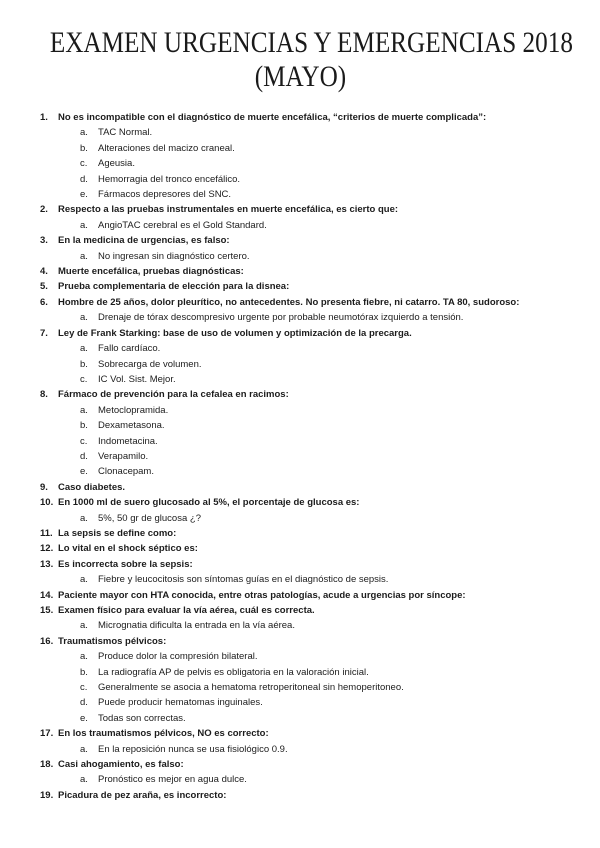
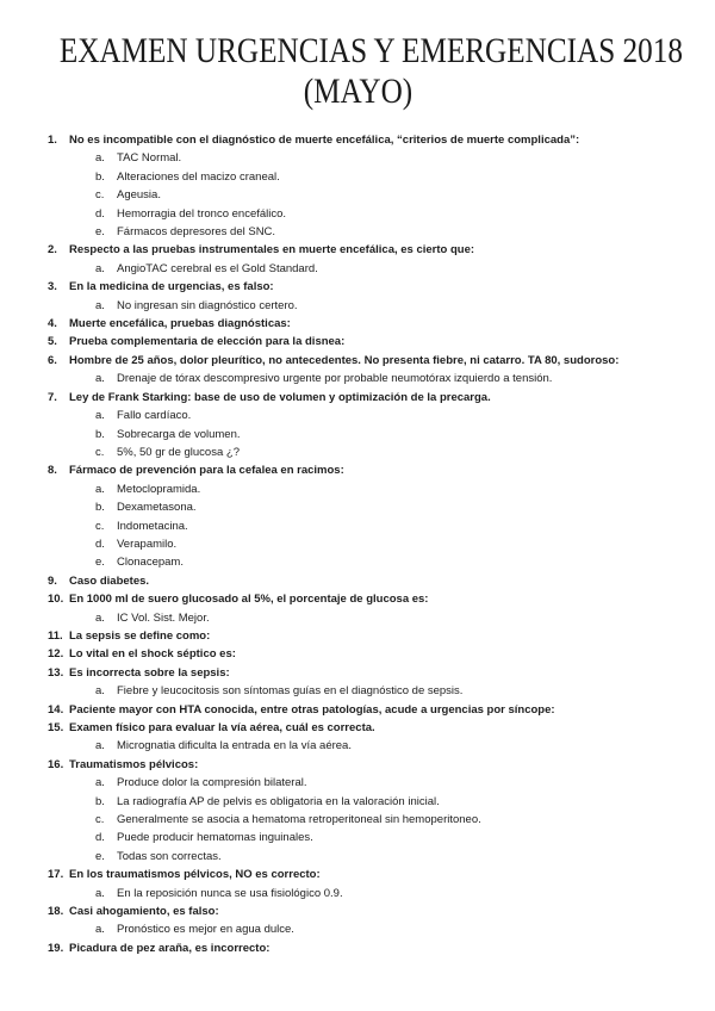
  EXAMEN URGENCIAS Y EMERGENCIAS 2018
  (MAYO)
  1.
  No es incompatible con el diagnóstico de muerte encefálica, “criterios de muerte complicada”:
  a.
  TAC Normal.
  b.
  Alteraciones del macizo craneal.
  c.
  Ageusia.
  d.
  Hemorragia del tronco encefálico.
  e.
  Fármacos depresores del SNC.
  2.
  Respecto a las pruebas instrumentales en muerte encefálica, es cierto que:
  a.
  AngioTAC cerebral es el Gold Standard.
  3.
  En la medicina de urgencias, es falso:
  a.
  No ingresan sin diagnóstico certero.
  4.
  Muerte encefálica, pruebas diagnósticas:
  5.
  Prueba complementaria de elección para la disnea:
  6.
  Hombre de 25 años, dolor pleurítico, no antecedentes. No presenta fiebre, ni catarro. TA 80, sudoroso:
  a.
  Drenaje de tórax descompresivo urgente por probable neumotórax izquierdo a tensión.
  7.
  Ley de Frank Starking: base de uso de volumen y optimización de la precarga.
  a.
  Fallo cardíaco.
  b.
  Sobrecarga de volumen.
  c.
- IC Vol. Sist. Mejor.
+ 5%, 50 gr de glucosa ¿?
  8.
  Fármaco de prevención para la cefalea en racimos:
  a.
  Metoclopramida.
  b.
  Dexametasona.
  c.
  Indometacina.
  d.
  Verapamilo.
  e.
  Clonacepam.
  9.
  Caso diabetes.
  10.
  En 1000 ml de suero glucosado al 5%, el porcentaje de glucosa es:
  a.
- 5%, 50 gr de glucosa ¿?
+ IC Vol. Sist. Mejor.
  11.
  La sepsis se define como:
  12.
  Lo vital en el shock séptico es:
  13.
  Es incorrecta sobre la sepsis:
  a.
  Fiebre y leucocitosis son síntomas guías en el diagnóstico de sepsis.
  14.
  Paciente mayor con HTA conocida, entre otras patologías, acude a urgencias por síncope:
  15.
  Examen físico para evaluar la vía aérea, cuál es correcta.
  a.
  Micrognatia dificulta la entrada en la vía aérea.
  16.
  Traumatismos pélvicos:
  a.
  Produce dolor la compresión bilateral.
  b.
  La radiografía AP de pelvis es obligatoria en la valoración inicial.
  c.
  Generalmente se asocia a hematoma retroperitoneal sin hemoperitoneo.
  d.
  Puede producir hematomas inguinales.
  e.
  Todas son correctas.
  17.
  En los traumatismos pélvicos, NO es correcto:
  a.
  En la reposición nunca se usa fisiológico 0.9.
  18.
  Casi ahogamiento, es falso:
  a.
  Pronóstico es mejor en agua dulce.
  19.
  Picadura de pez araña, es incorrecto:
